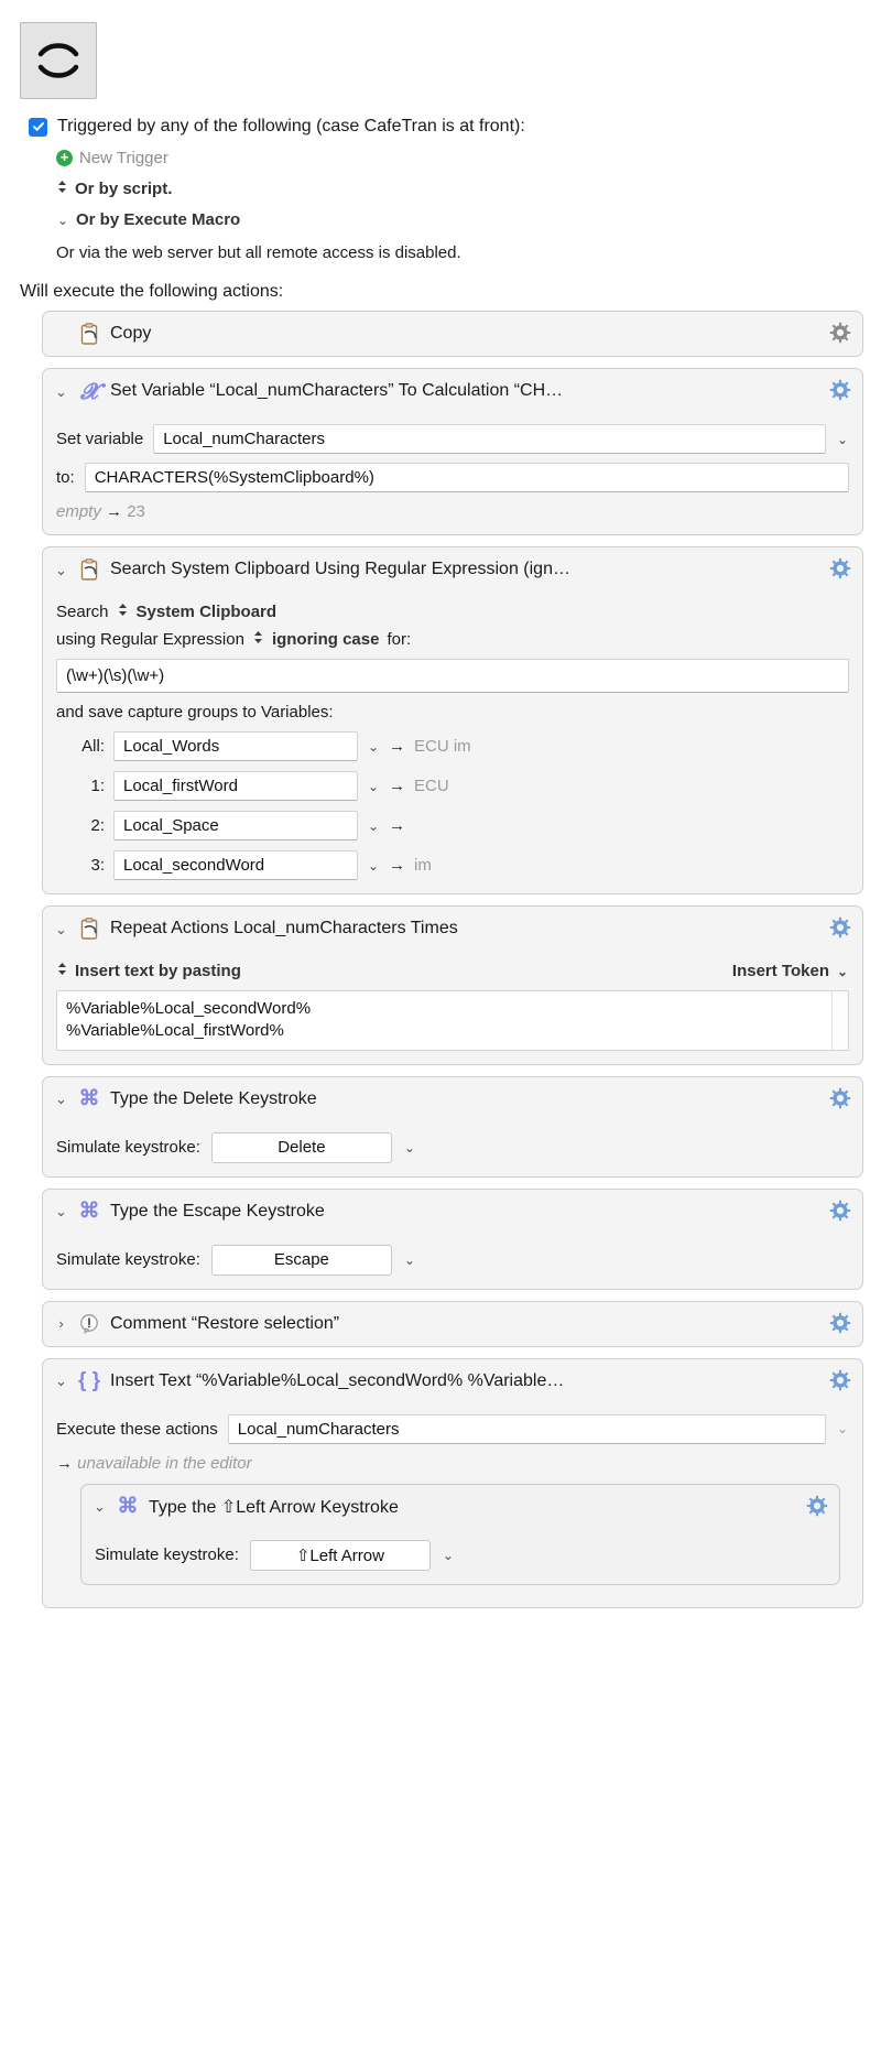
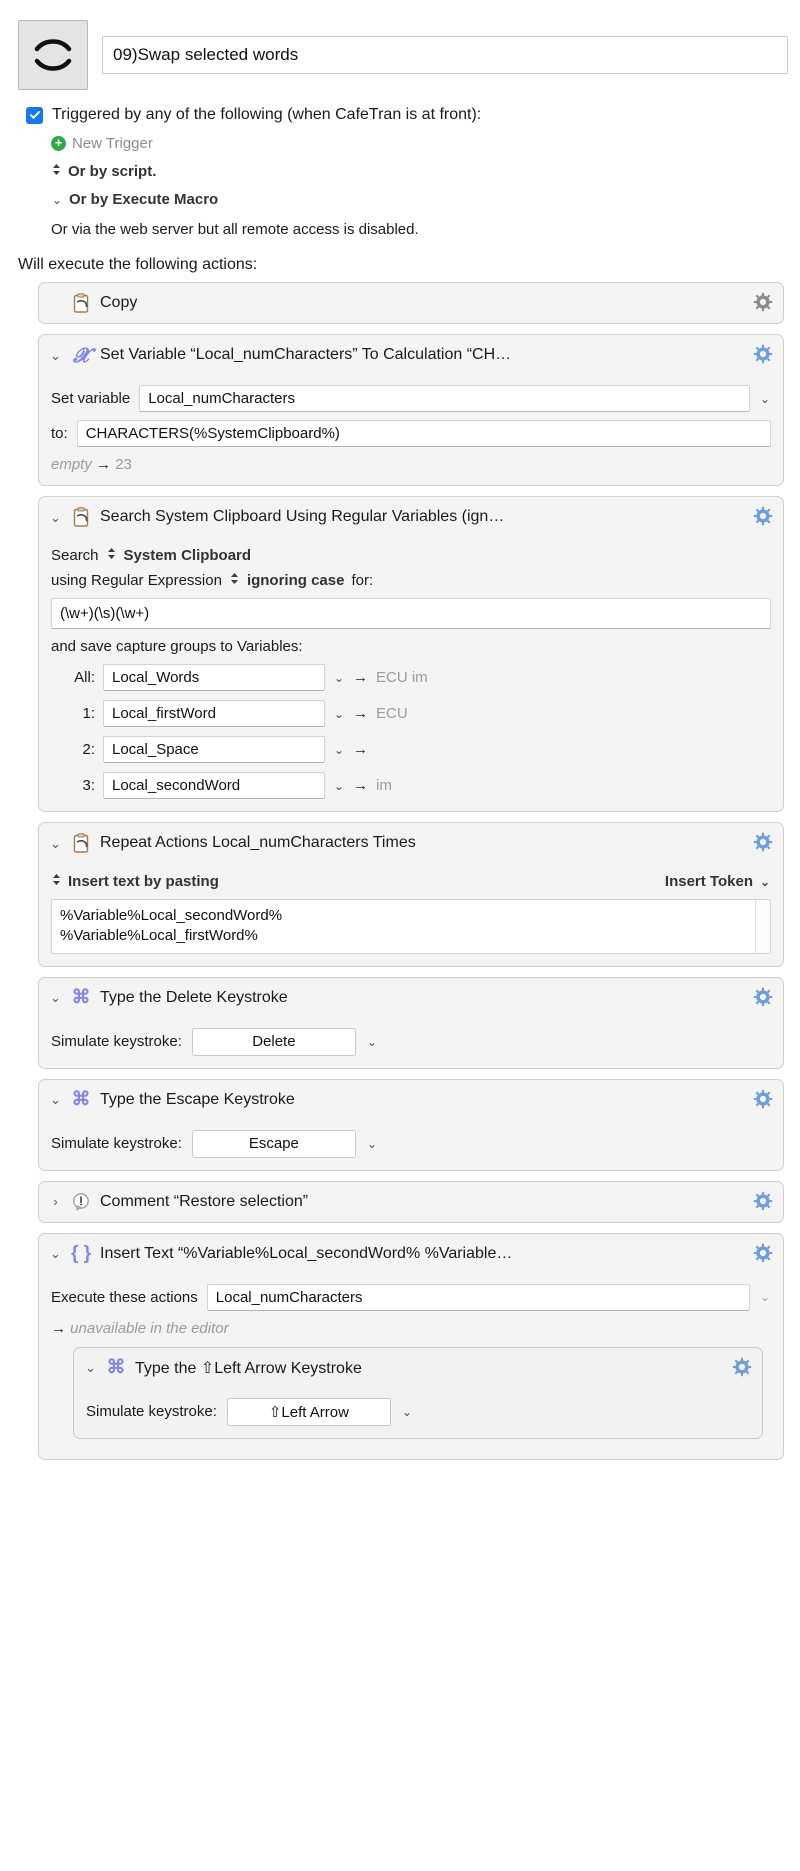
+ 09)Swap selected words
- Triggered by any of the following (case CafeTran is at front):
+ Triggered by any of the following (when CafeTran is at front):
  +
  New Trigger
  Or by script.
  ⌄
  Or by Execute Macro
  Or via the web server but all remote access is disabled.
  Will execute the following actions:
  Copy
  ⌄
  𝓧
  Set Variable “Local_numCharacters” To Calculation “CH…
  Set variable
  Local_numCharacters
  ⌄
  to:
  CHARACTERS(%SystemClipboard%)
  empty → 23
  ⌄
- Search System Clipboard Using Regular Expression (ign…
+ Search System Clipboard Using Regular Variables (ign…
  Search
  System Clipboard
  using Regular Expression
  ignoring case
  for:
  (\w+)(\s)(\w+)
  and save capture groups to Variables:
  All:
  Local_Words
  ⌄
  →
  ECU im
  1:
  Local_firstWord
  ⌄
  →
  ECU
  2:
  Local_Space
  ⌄
  →
  3:
  Local_secondWord
  ⌄
  →
  im
  ⌄
  Repeat Actions Local_numCharacters Times
  Insert text by pasting
  Insert Token
  ⌄
  %Variable%Local_secondWord%
  %Variable%Local_firstWord%
  ⌄
  ⌘
  Type the Delete Keystroke
  Simulate keystroke:
  Delete
  ⌄
  ⌄
  ⌘
  Type the Escape Keystroke
  Simulate keystroke:
  Escape
  ⌄
  ›
  Comment “Restore selection”
  ⌄
  { }
  Insert Text “%Variable%Local_secondWord% %Variable…
  Execute these actions
  Local_numCharacters
  ⌄
  → unavailable in the editor
  ⌄
  ⌘
  Type the ⇧Left Arrow Keystroke
  Simulate keystroke:
  ⇧Left Arrow
  ⌄
